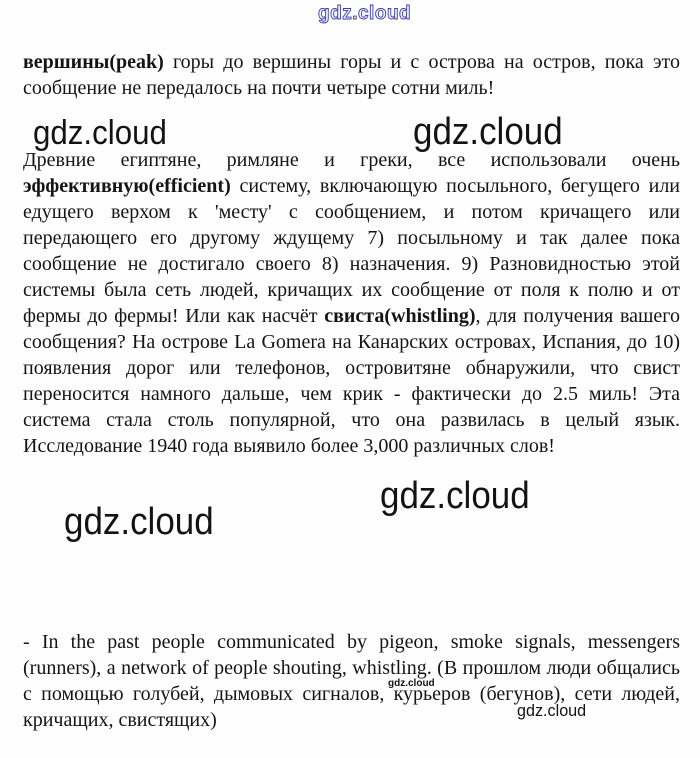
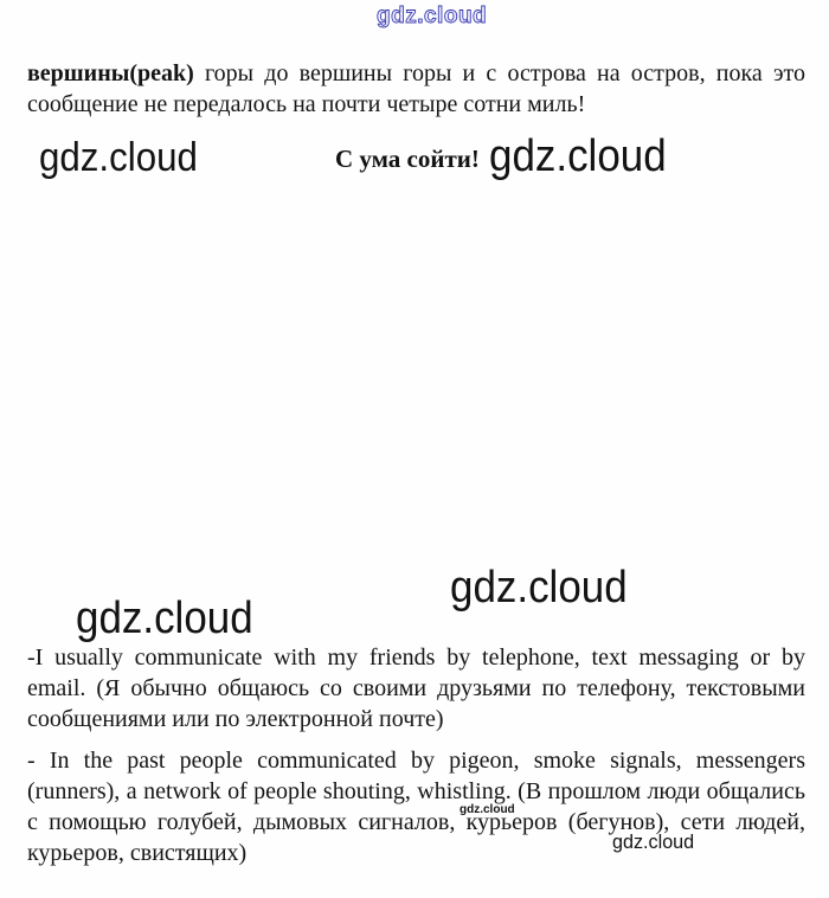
  gdz.cloud
  вершины(peak) горы до вершины горы и с острова на остров, пока это сообщение не передалось на почти четыре сотни миль!
  gdz.cloud
+ С ума сойти!
  gdz.cloud
- Древние египтяне, римляне и греки, все использовали очень эффективную(efficient) систему, включающую посыльного, бегущего или едущего верхом к 'месту' с сообщением, и потом кричащего или передающего его другому ждущему 7) посыльному и так далее пока сообщение не достигало своего 8) назначения. 9) Разновидностью этой системы была сеть людей, кричащих их сообщение от поля к полю и от фермы до фермы! Или как насчёт свиста(whistling), для получения вашего сообщения? На острове La Gomera на Канарских островах, Испания, до 10) появления дорог или телефонов, островитяне обнаружили, что свист переносится намного дальше, чем крик - фактически до 2.5 миль! Эта система стала столь популярной, что она развилась в целый язык. Исследование 1940 года выявило более 3,000 различных слов!
  gdz.cloud
  gdz.cloud
+ -I usually communicate with my friends by telephone, text messaging or by email. (Я обычно общаюсь со своими друзьями по телефону, текстовыми сообщениями или по электронной почте)
- - In the past people communicated by pigeon, smoke signals, messengers (runners), a network of people shouting, whistling. (В прошлом люди общались с помощью голубей, дымовых сигналов, курьеров (бегунов), сети людей, кричащих, свистящих)
+ - In the past people communicated by pigeon, smoke signals, messengers (runners), a network of people shouting, whistling. (В прошлом люди общались с помощью голубей, дымовых сигналов, курьеров (бегунов), сети людей, курьеров, свистящих)
  gdz.cloud
  gdz.cloud
